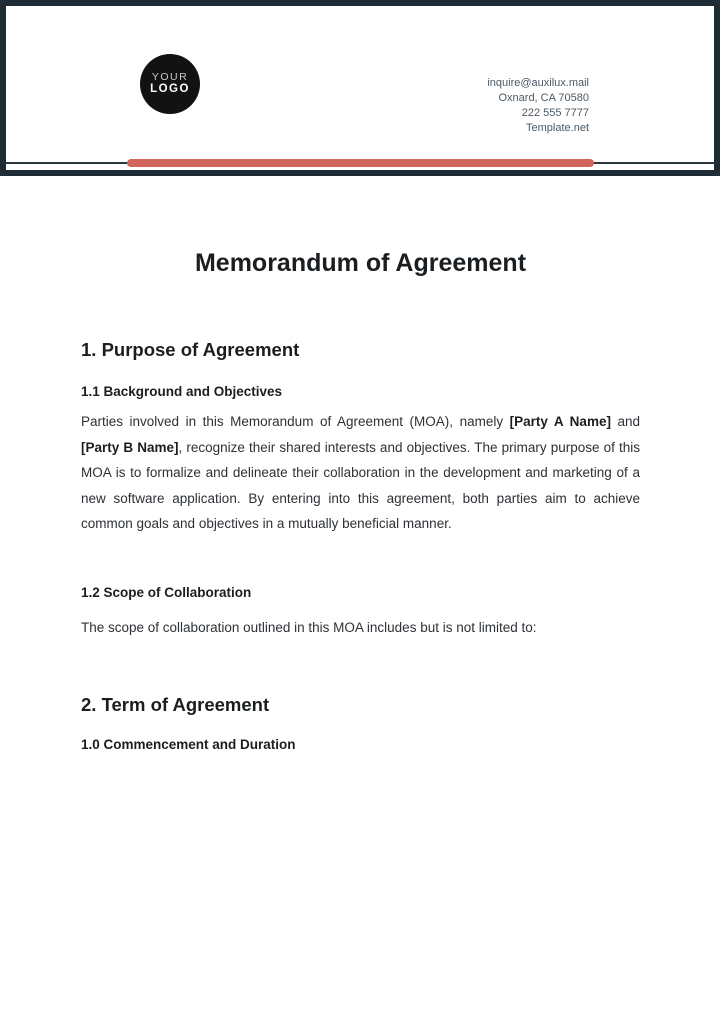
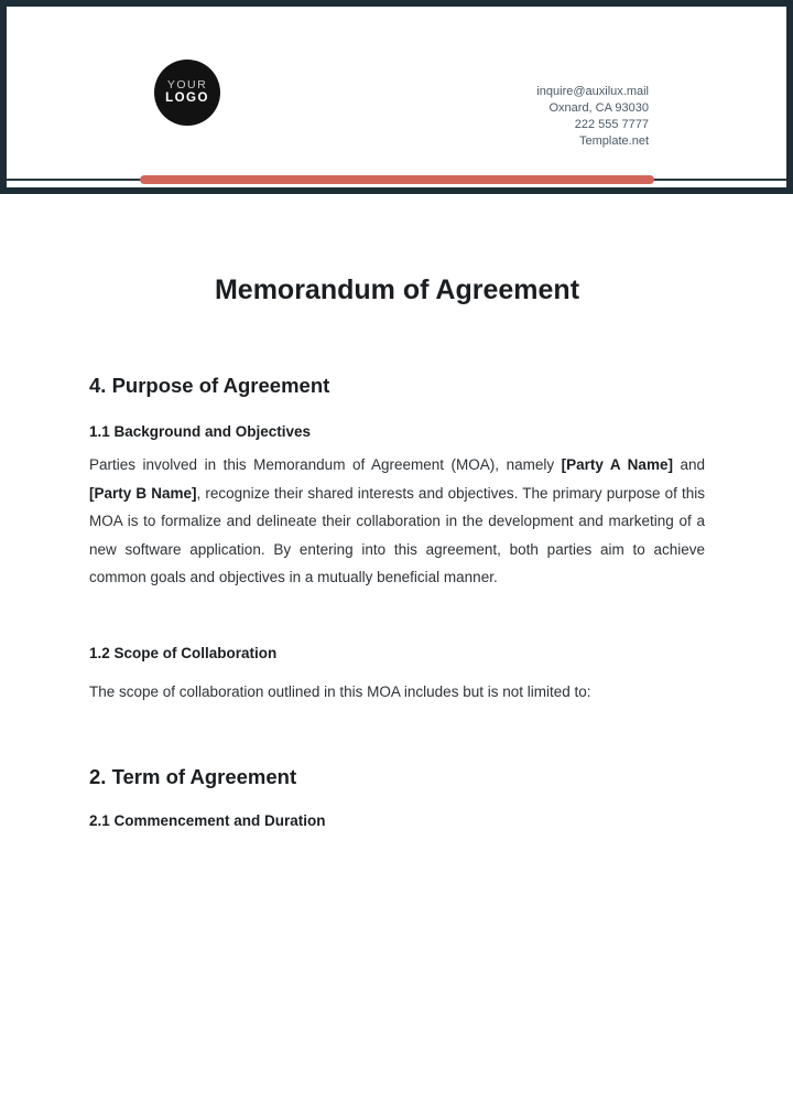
  YOUR
  LOGO
  inquire@auxilux.mail
- Oxnard, CA 70580
+ Oxnard, CA 93030
  222 555 7777
  Template.net
  Memorandum of Agreement
- 1. Purpose of Agreement
+ 4. Purpose of Agreement
  1.1 Background and Objectives
  Parties involved in this Memorandum of Agreement (MOA), namely [Party A Name] and [Party B Name], recognize their shared interests and objectives. The primary purpose of this MOA is to formalize and delineate their collaboration in the development and marketing of a new software application. By entering into this agreement, both parties aim to achieve common goals and objectives in a mutually beneficial manner.
  1.2 Scope of Collaboration
  The scope of collaboration outlined in this MOA includes but is not limited to:
  2. Term of Agreement
- 1.0 Commencement and Duration
+ 2.1 Commencement and Duration
